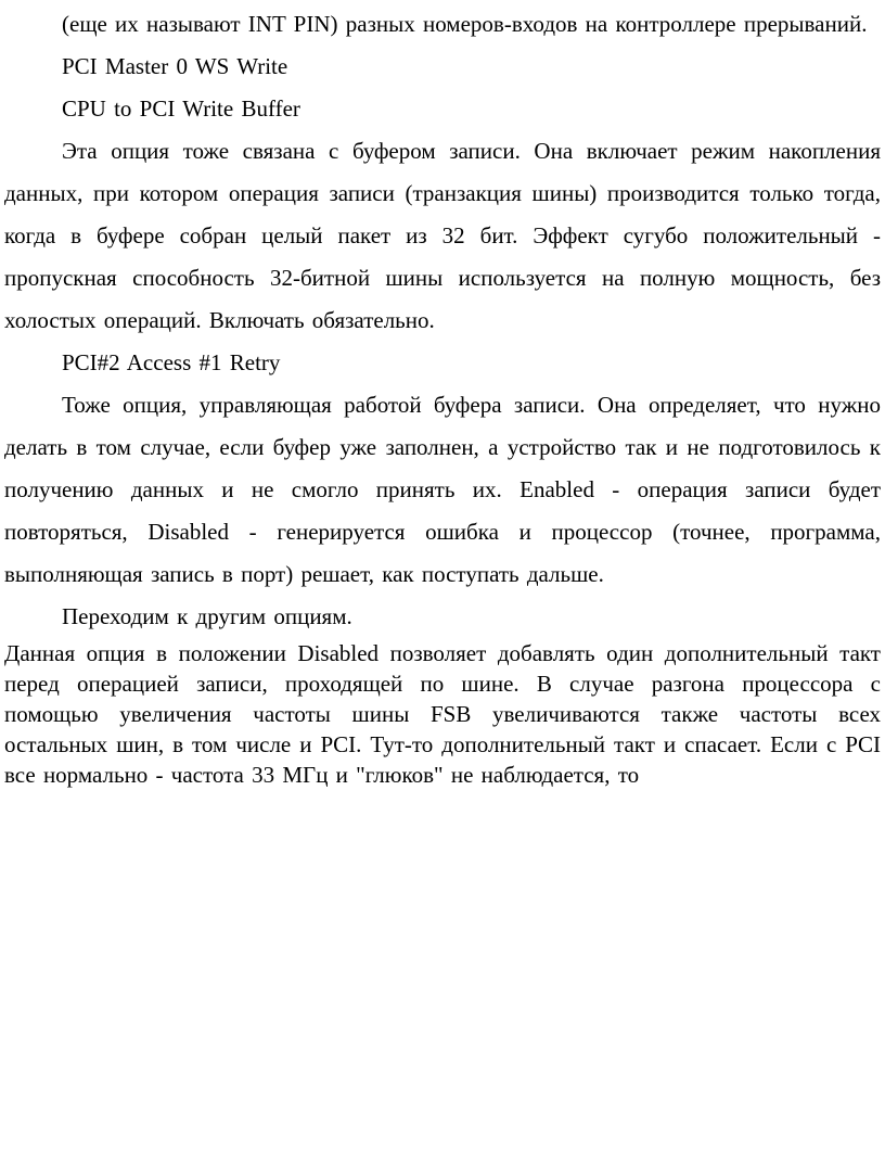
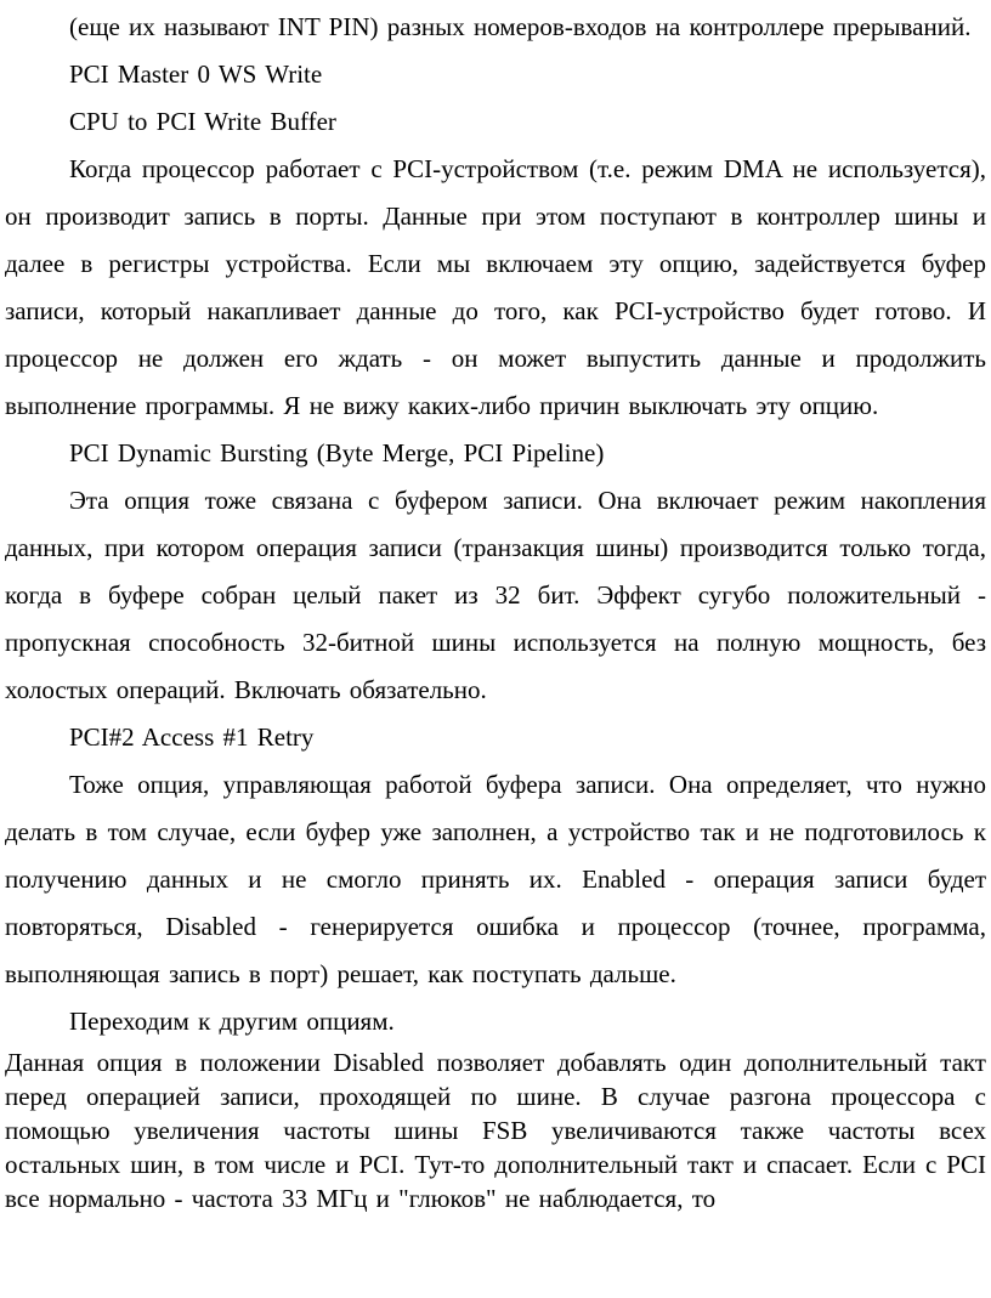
  (еще их называют INT PIN) разных номеров-входов на контроллере прерываний.
  PCI Master 0 WS Write
  CPU to PCI Write Buffer
+ Когда процессор работает с PCI-устройством (т.е. режим DMA не используется), он производит запись в порты. Данные при этом поступают в контроллер шины и далее в регистры устройства. Если мы включаем эту опцию, задействуется буфер записи, который накапливает данные до того, как PCI-устройство будет готово. И процессор не должен его ждать - он может выпустить данные и продолжить выполнение программы. Я не вижу каких-либо причин выключать эту опцию.
+ PCI Dynamic Bursting (Byte Merge, PCI Pipeline)
  Эта опция тоже связана с буфером записи. Она включает режим накопления данных, при котором операция записи (транзакция шины) производится только тогда, когда в буфере собран целый пакет из 32 бит. Эффект сугубо положительный - пропускная способность 32-битной шины используется на полную мощность, без холостых операций. Включать обязательно.
  PCI#2 Access #1 Retry
  Тоже опция, управляющая работой буфера записи. Она определяет, что нужно делать в том случае, если буфер уже заполнен, а устройство так и не подготовилось к получению данных и не смогло принять их. Enabled - операция записи будет повторяться, Disabled - генерируется ошибка и процессор (точнее, программа, выполняющая запись в порт) решает, как поступать дальше.
  Переходим к другим опциям.
  Данная опция в положении Disabled позволяет добавлять один дополнительный такт перед операцией записи, проходящей по шине. В случае разгона процессора с помощью увеличения частоты шины FSB увеличиваются также частоты всех остальных шин, в том числе и PCI. Тут-то дополнительный такт и спасает. Если с PCI все нормально - частота 33 МГц и "глюков" не наблюдается, то
